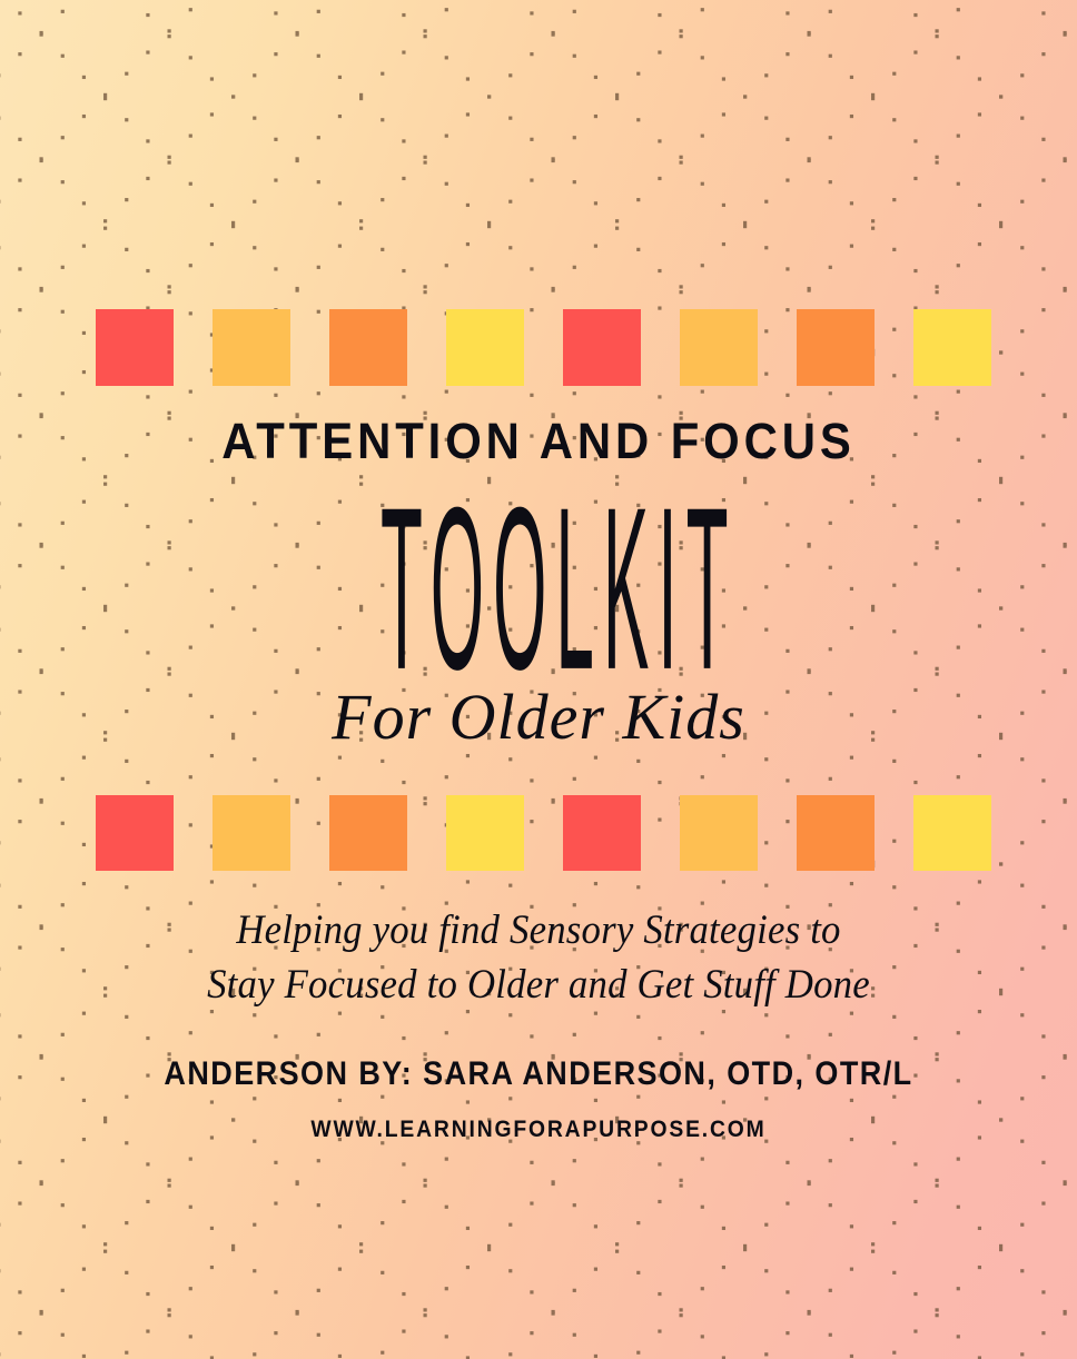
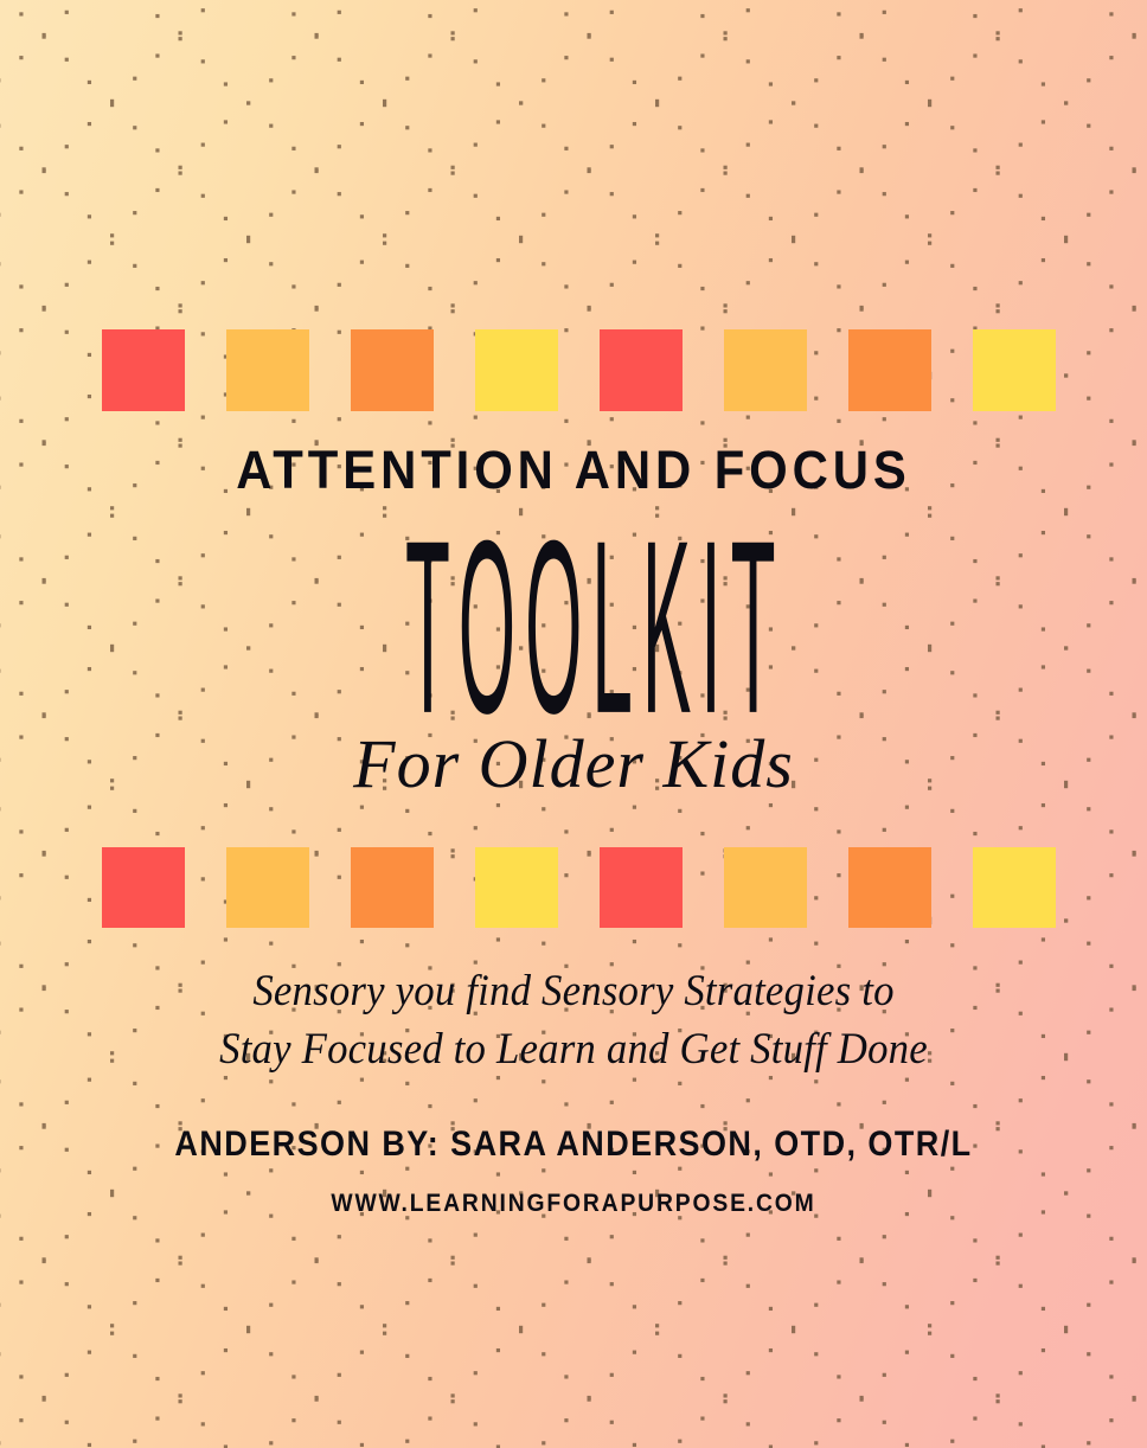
  ATTENTION AND FOCUS
  TOOLKIT
  For Older Kids
- Helping you find Sensory Strategies to
+ Sensory you find Sensory Strategies to
- Stay Focused to Older and Get Stuff Done
+ Stay Focused to Learn and Get Stuff Done
  ANDERSON BY: SARA ANDERSON, OTD, OTR/L
  WWW.LEARNINGFORAPURPOSE.COM
